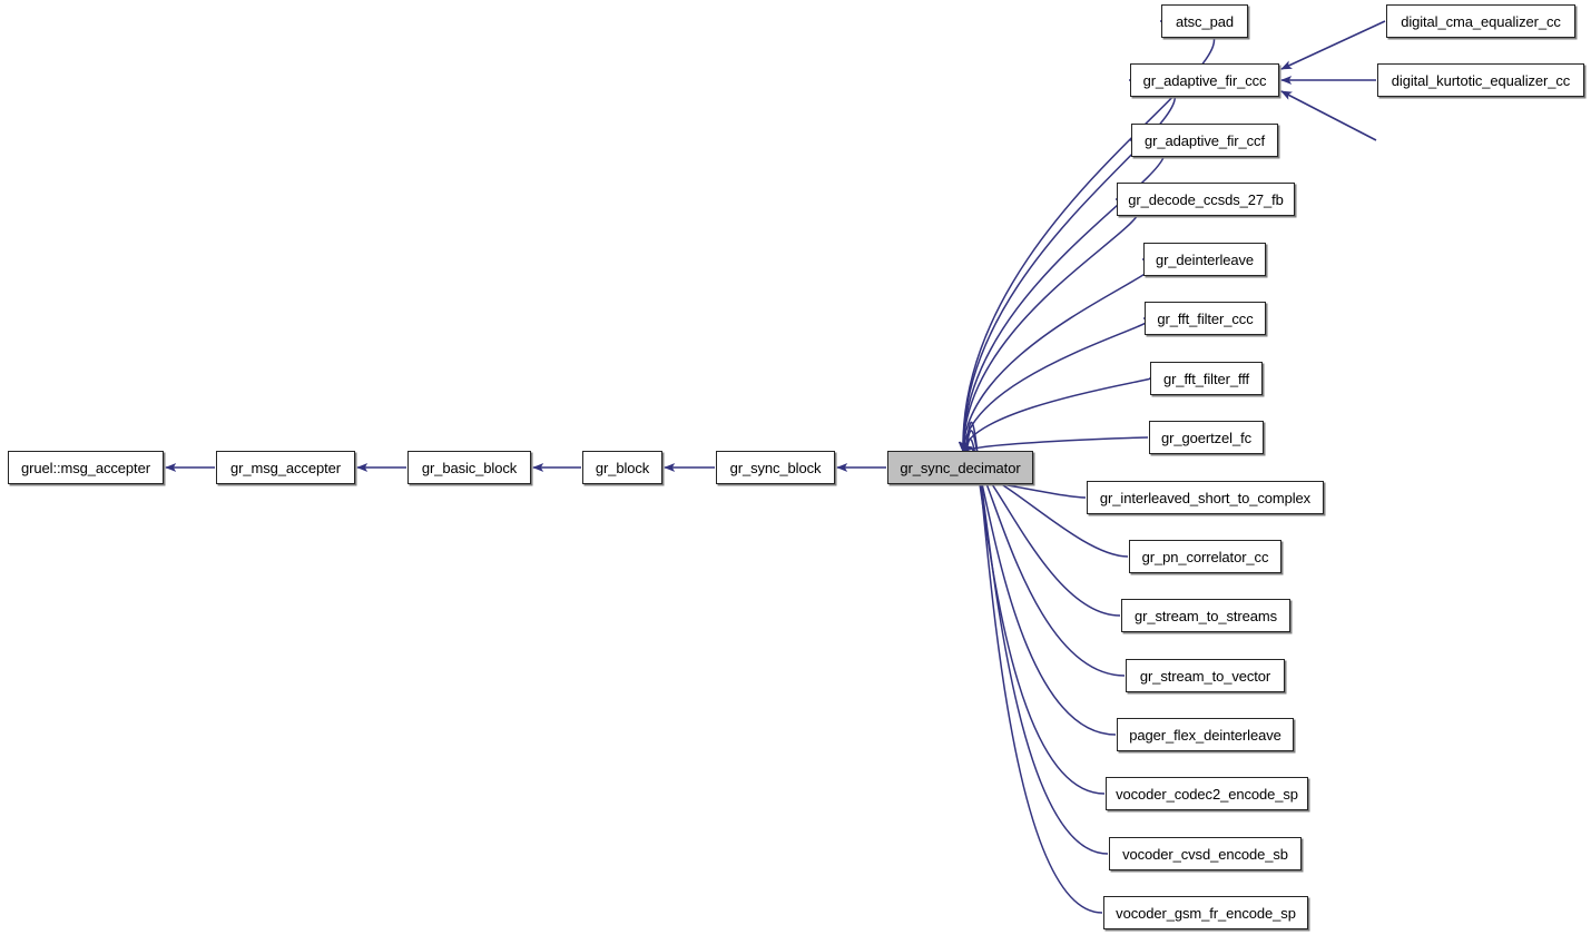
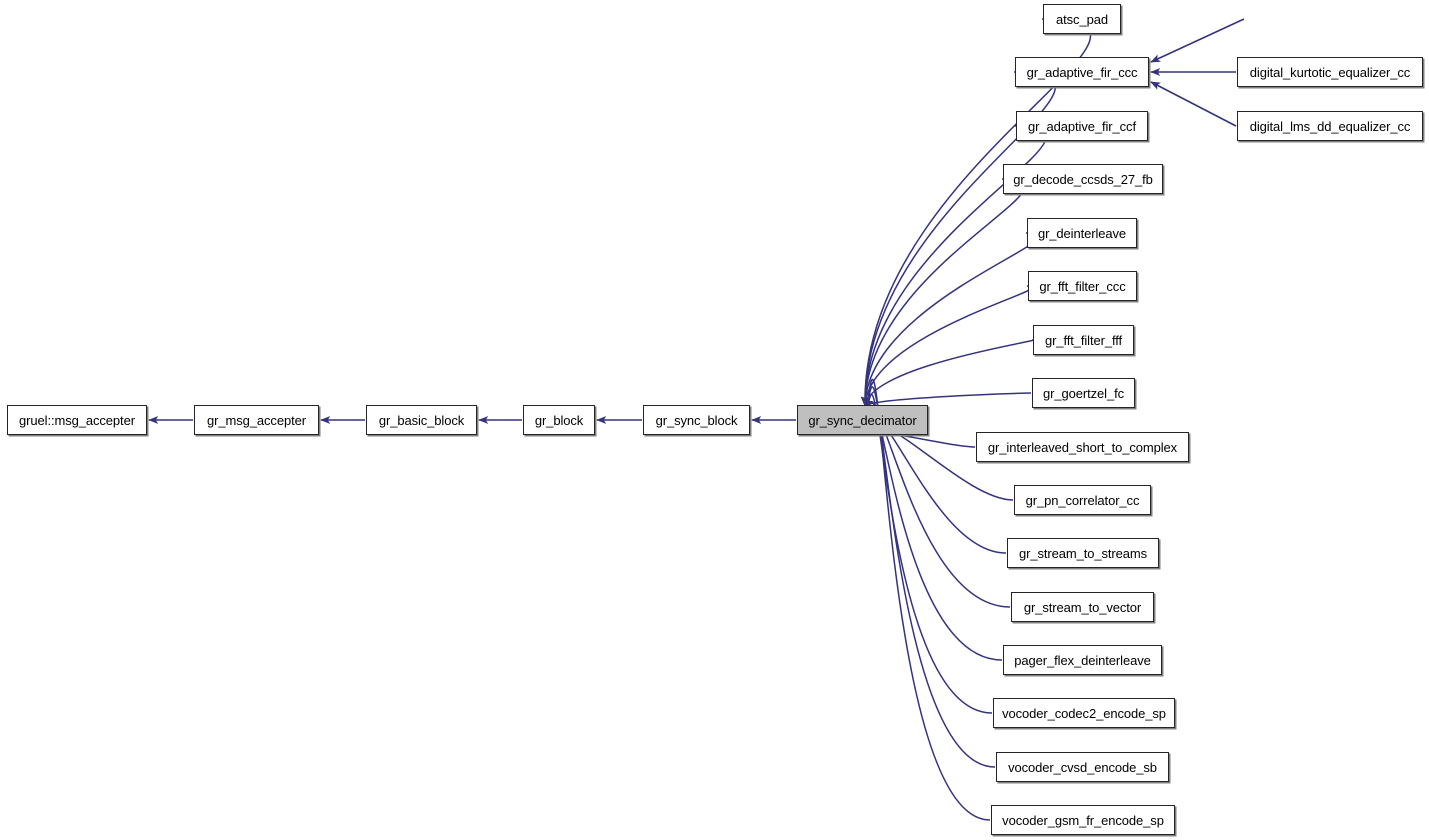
  gruel::msg_accepter
  gr_msg_accepter
  gr_basic_block
  gr_block
  gr_sync_block
  gr_sync_decimator
  atsc_pad
  gr_adaptive_fir_ccc
  gr_adaptive_fir_ccf
  gr_decode_ccsds_27_fb
  gr_deinterleave
  gr_fft_filter_ccc
  gr_fft_filter_fff
  gr_goertzel_fc
  gr_interleaved_short_to_complex
  gr_pn_correlator_cc
  gr_stream_to_streams
  gr_stream_to_vector
  pager_flex_deinterleave
  vocoder_codec2_encode_sp
  vocoder_cvsd_encode_sb
  vocoder_gsm_fr_encode_sp
- digital_cma_equalizer_cc
  digital_kurtotic_equalizer_cc
+ digital_lms_dd_equalizer_cc
